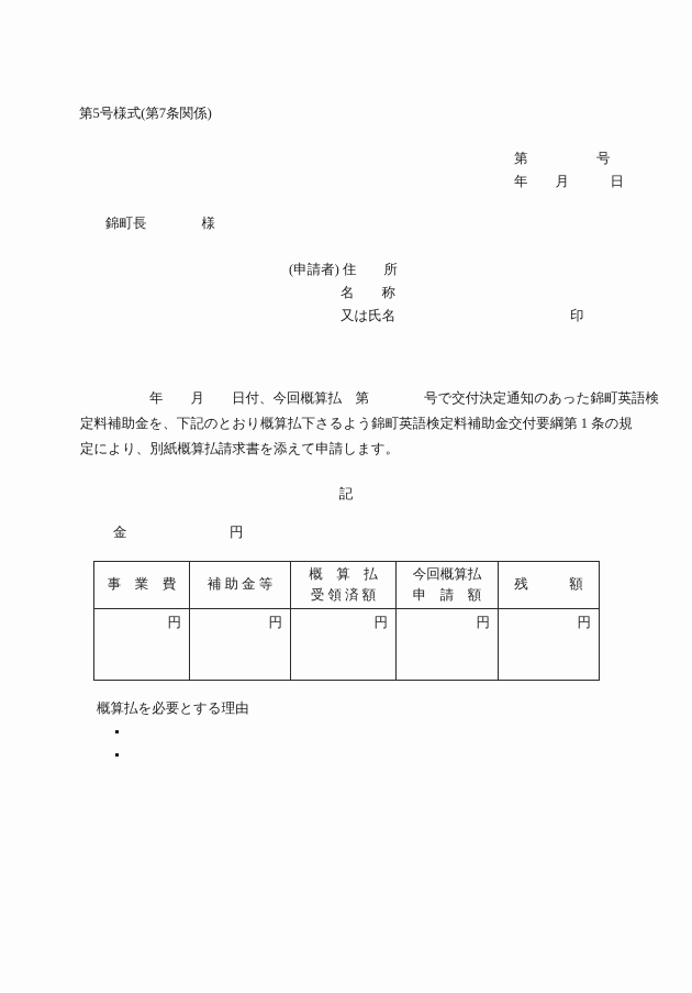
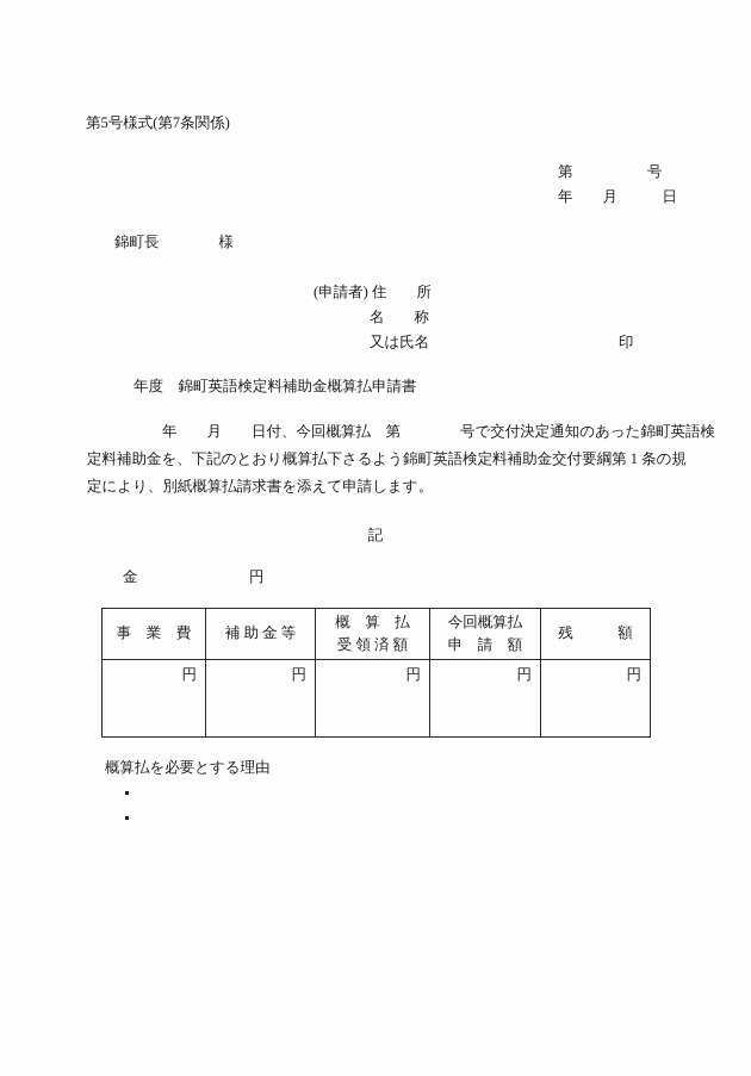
  第5号様式(第7条関係)
  第 号
  年 月 日
  錦町長 様
  (申請者) 住 所
  名 称
  又は氏名
  印
+ 年度 錦町英語検定料補助金概算払申請書
  年 月 日付、今回概算払 第 号で交付決定通知のあった錦町英語検
  定料補助金を、下記のとおり概算払下さるよう錦町英語検定料補助金交付要綱第 1 条の規
  定により、別紙概算払請求書を添えて申請します。
  記
  金
  円
  事 業 費	補 助 金 等	概 算 払 受 領 済 額	今回概算払 申 請 額	残 額
  円	円	円	円	円
  概算払を必要とする理由
